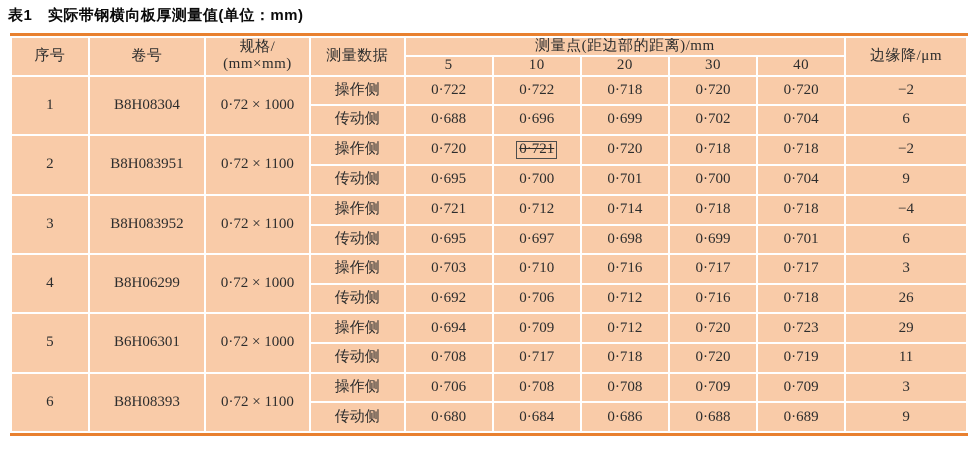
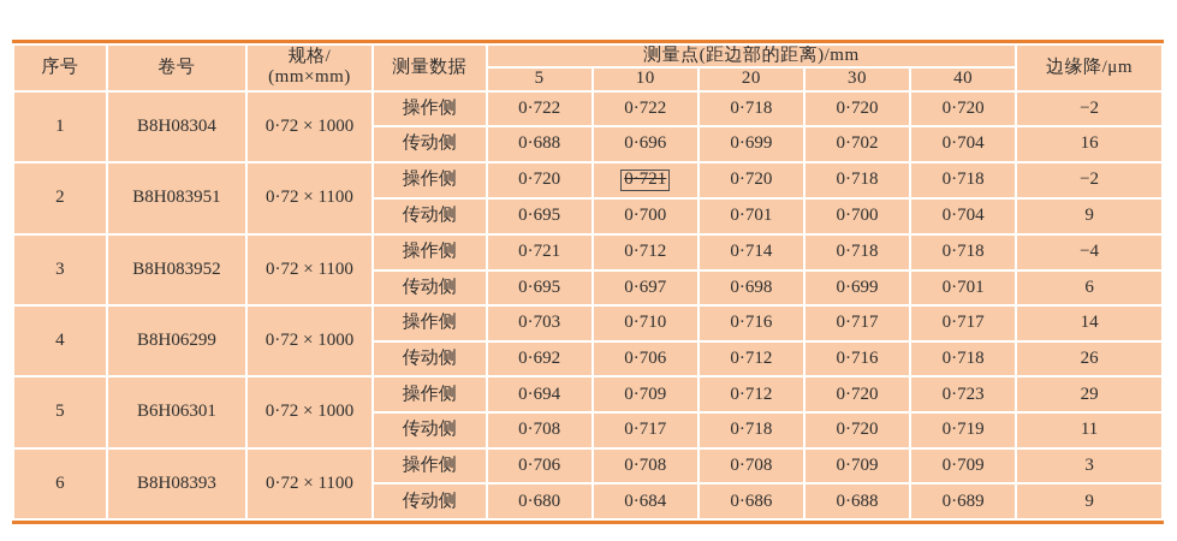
- 表1 实际带钢横向板厚测量值(单位：mm)
  序号	卷号	规格/ (mm×mm)	测量数据	测量点(距边部的距离)/mm	边缘降/μm
  5	10	20	30	40
  1	B8H08304	0·72 × 1000	操作侧	0·722	0·722	0·718	0·720	0·720	−2
- 传动侧	0·688	0·696	0·699	0·702	0·704	6
+ 传动侧	0·688	0·696	0·699	0·702	0·704	16
  2	B8H083951	0·72 × 1100	操作侧	0·720	0·721	0·720	0·718	0·718	−2
  传动侧	0·695	0·700	0·701	0·700	0·704	9
  3	B8H083952	0·72 × 1100	操作侧	0·721	0·712	0·714	0·718	0·718	−4
  传动侧	0·695	0·697	0·698	0·699	0·701	6
- 4	B8H06299	0·72 × 1000	操作侧	0·703	0·710	0·716	0·717	0·717	3
+ 4	B8H06299	0·72 × 1000	操作侧	0·703	0·710	0·716	0·717	0·717	14
  传动侧	0·692	0·706	0·712	0·716	0·718	26
  5	B6H06301	0·72 × 1000	操作侧	0·694	0·709	0·712	0·720	0·723	29
  传动侧	0·708	0·717	0·718	0·720	0·719	11
  6	B8H08393	0·72 × 1100	操作侧	0·706	0·708	0·708	0·709	0·709	3
  传动侧	0·680	0·684	0·686	0·688	0·689	9
